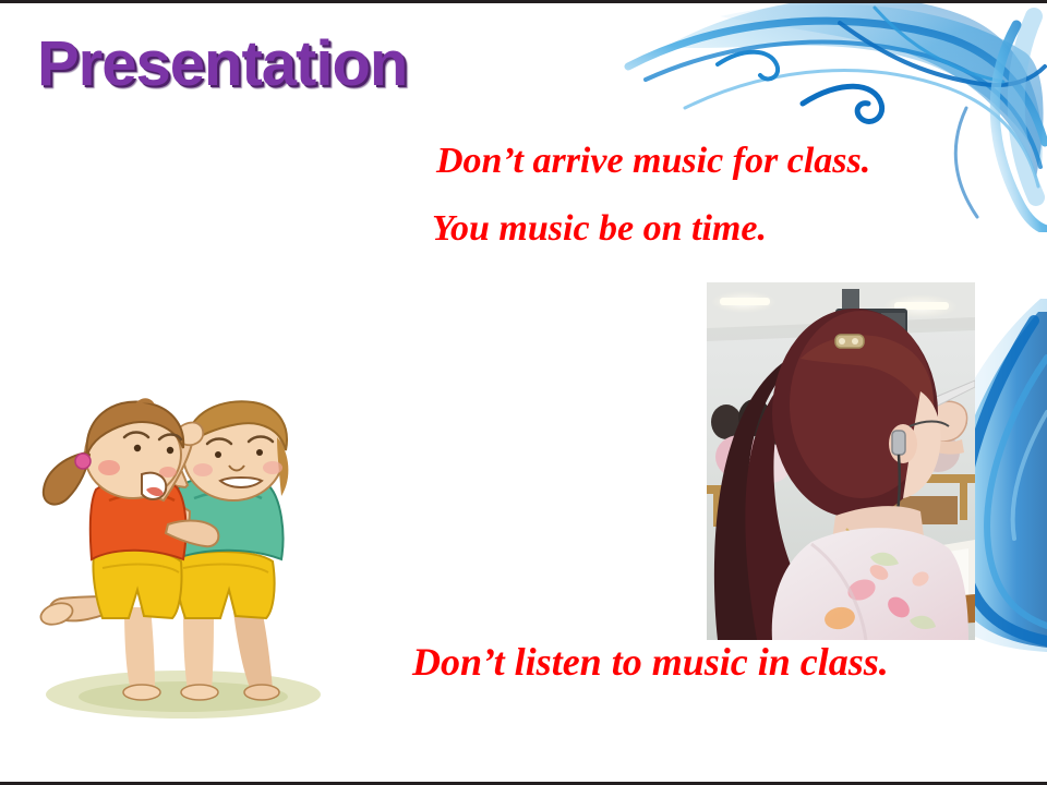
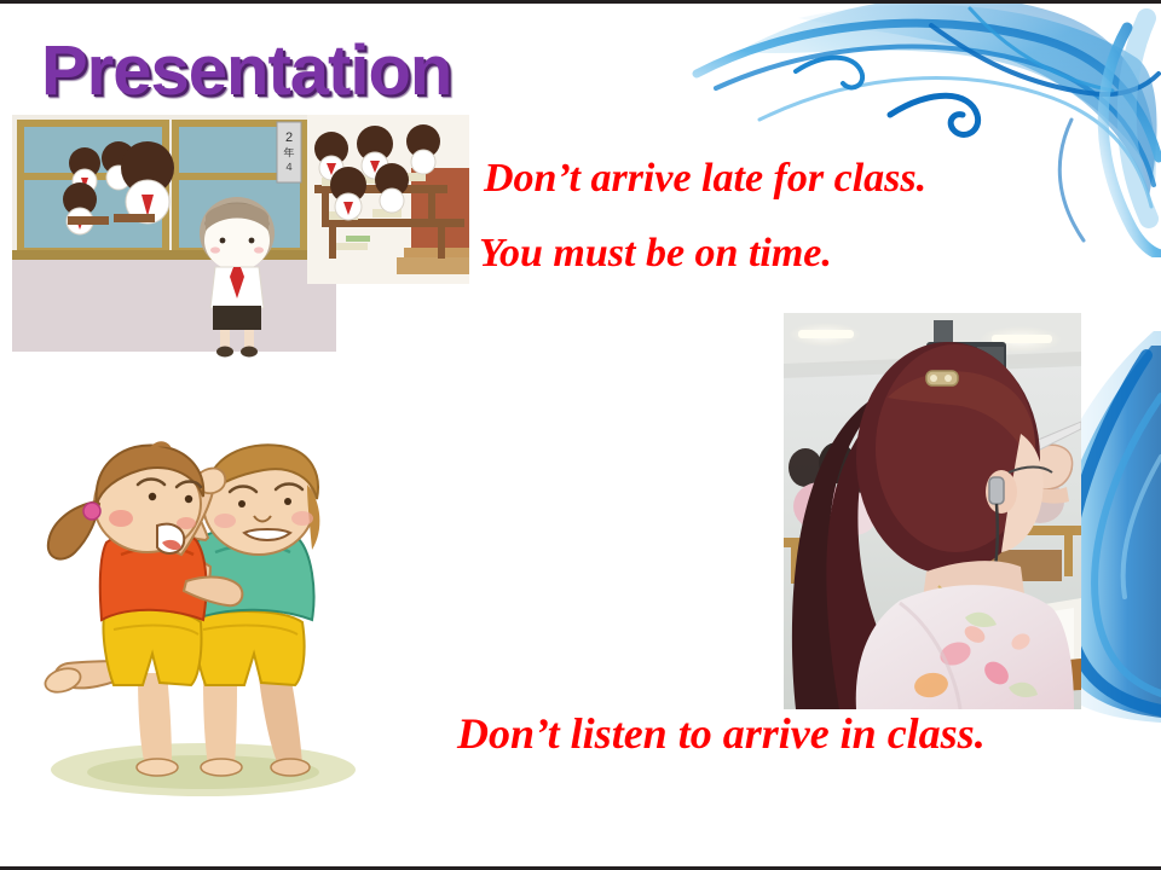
  Presentation
+ 2
+ 年
+ ４
- Don’t arrive music for class.
+ Don’t arrive late for class.
- You music be on time.
+ You must be on time.
- Don’t listen to music in class.
+ Don’t listen to arrive in class.
